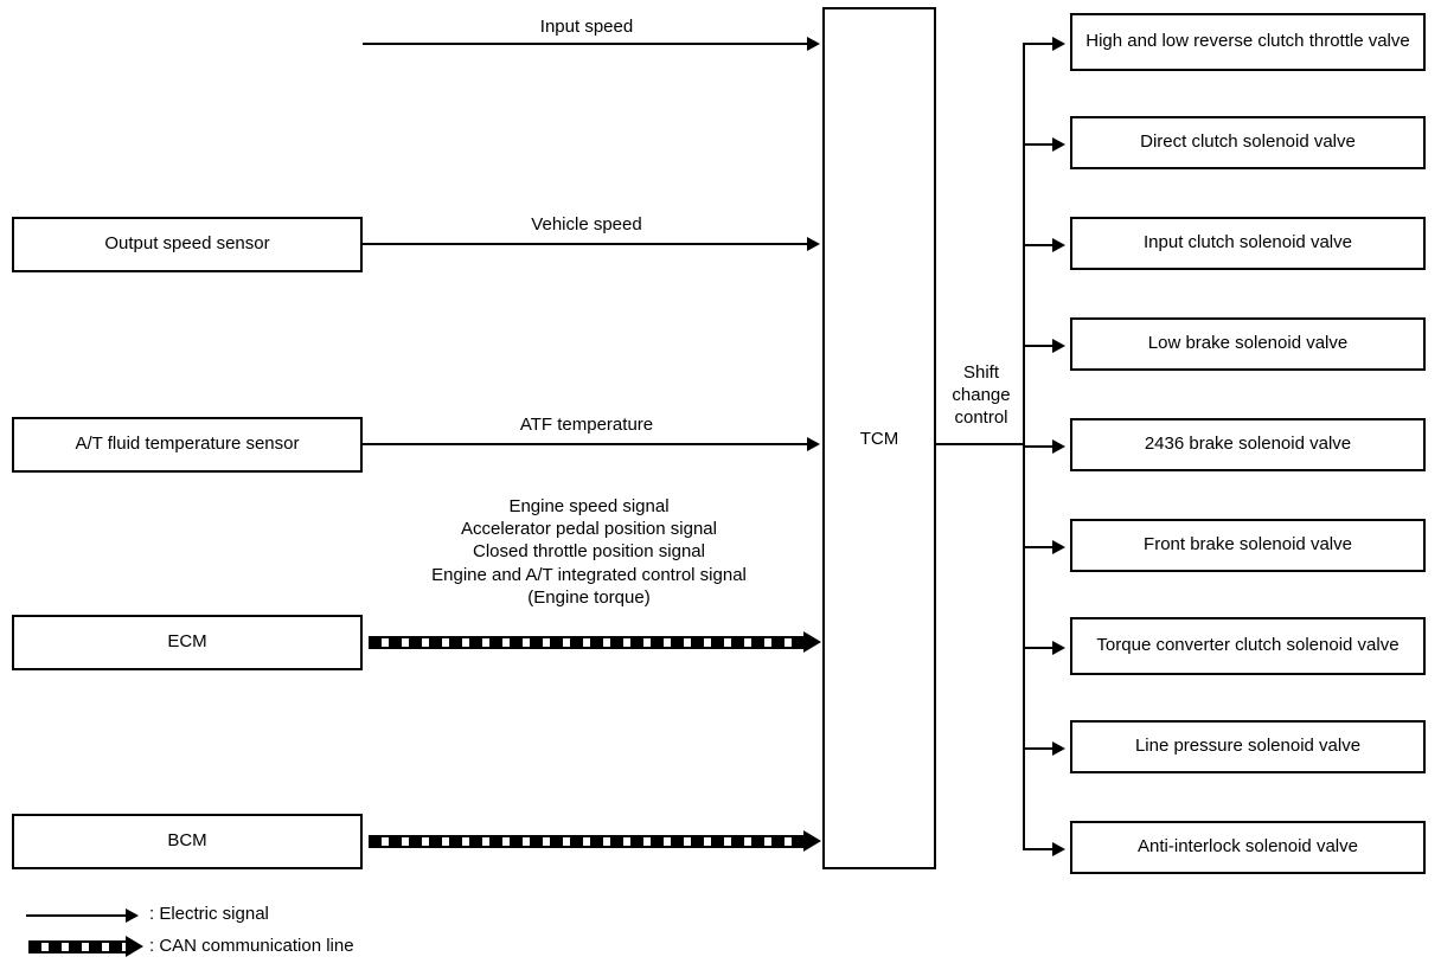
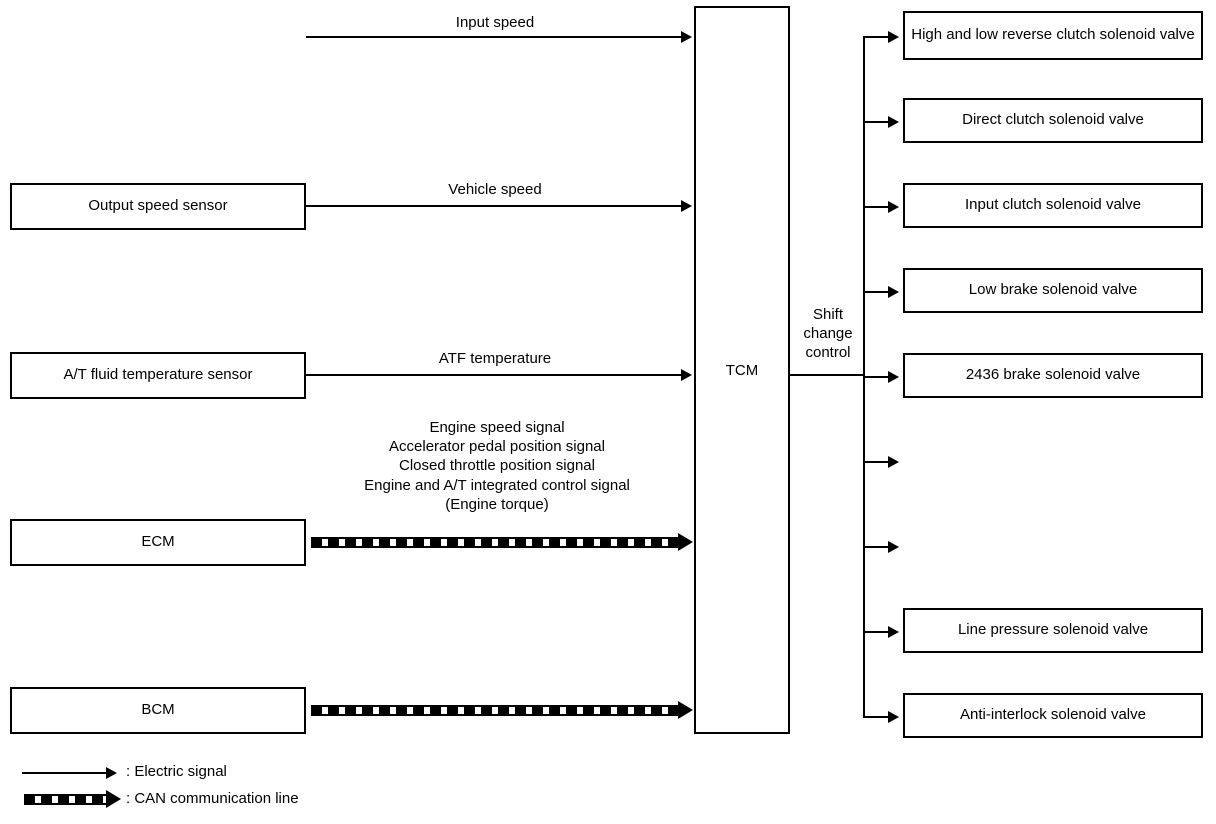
  Output speed sensor
  A/T fluid temperature sensor
  ECM
  BCM
  TCM
  Input speed
  Vehicle speed
  ATF temperature
  Engine speed signal
  Accelerator pedal position signal
  Closed throttle position signal
  Engine and A/T integrated control signal
  (Engine torque)
  Shift
  change
  control
- High and low reverse clutch throttle valve
+ High and low reverse clutch solenoid valve
  Direct clutch solenoid valve
  Input clutch solenoid valve
  Low brake solenoid valve
  2436 brake solenoid valve
- Front brake solenoid valve
- Torque converter clutch solenoid valve
  Line pressure solenoid valve
  Anti-interlock solenoid valve
  : Electric signal
  : CAN communication line
